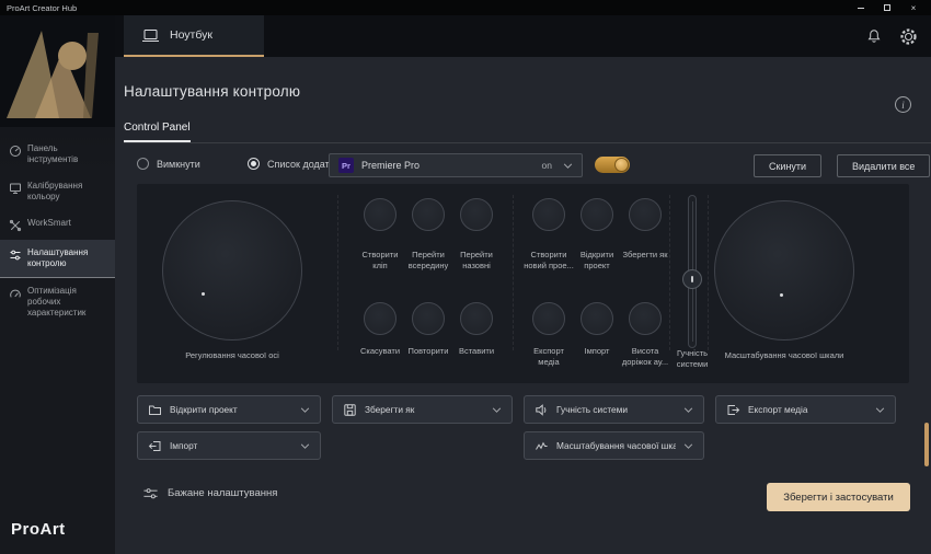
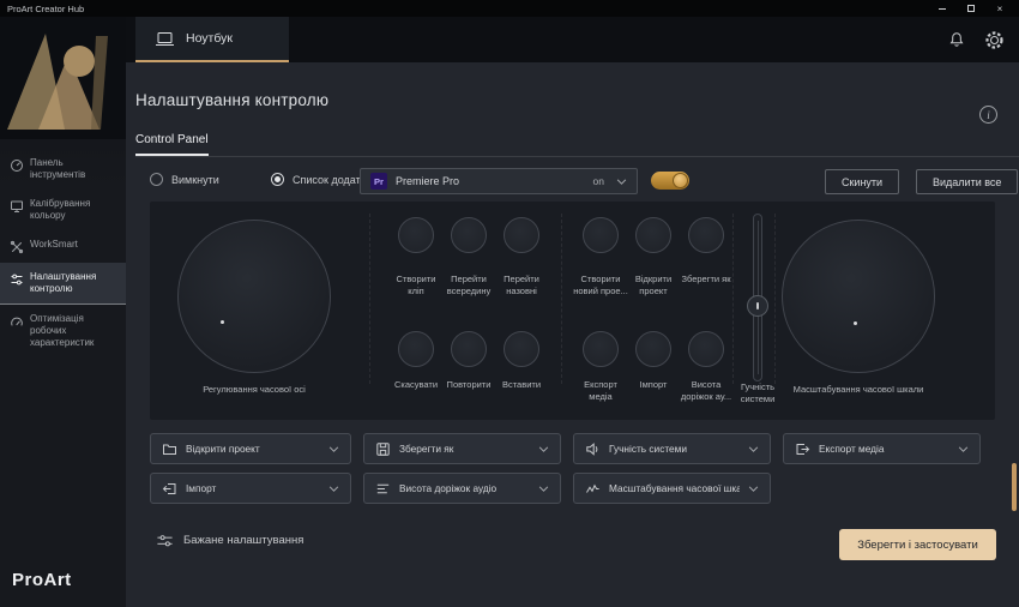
  ProArt Creator Hub
  ×
  Панель інструментів
  Калібрування кольору
  WorkSmart
  Налаштування контролю
  Оптимізація робочих характеристик
  ProArt
  Ноутбук
  Налаштування контролю
  i
  Control Panel
  Вимкнути
  Список додат
  Pr
  Premiere Pro
  on
  Скинути
  Видалити все
  Регулювання часової осі
  Створити кліп
  Перейти всередину
  Перейти назовні
  Скасувати
  Повторити
  Вставити
  Створити новий прое...
  Відкрити проект
  Зберегти як
  Експорт медіа
  Імпорт
  Висота доріжок ау...
  Гучність системи
  Масштабування часової шкали
  Відкрити проект
  Зберегти як
  Гучність системи
  Експорт медіа
  Імпорт
+ Висота доріжок аудіо
  Масштабування часової шка
  Бажане налаштування
  Зберегти і застосувати
